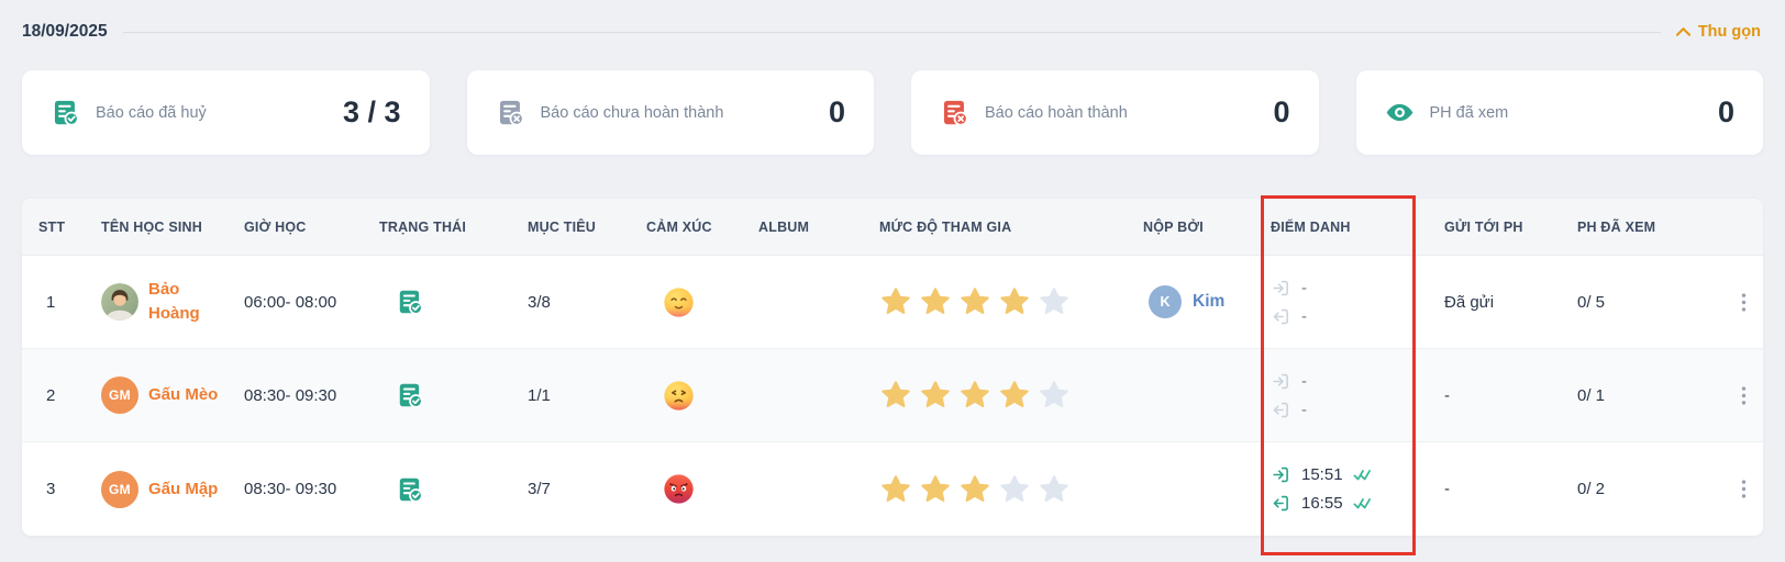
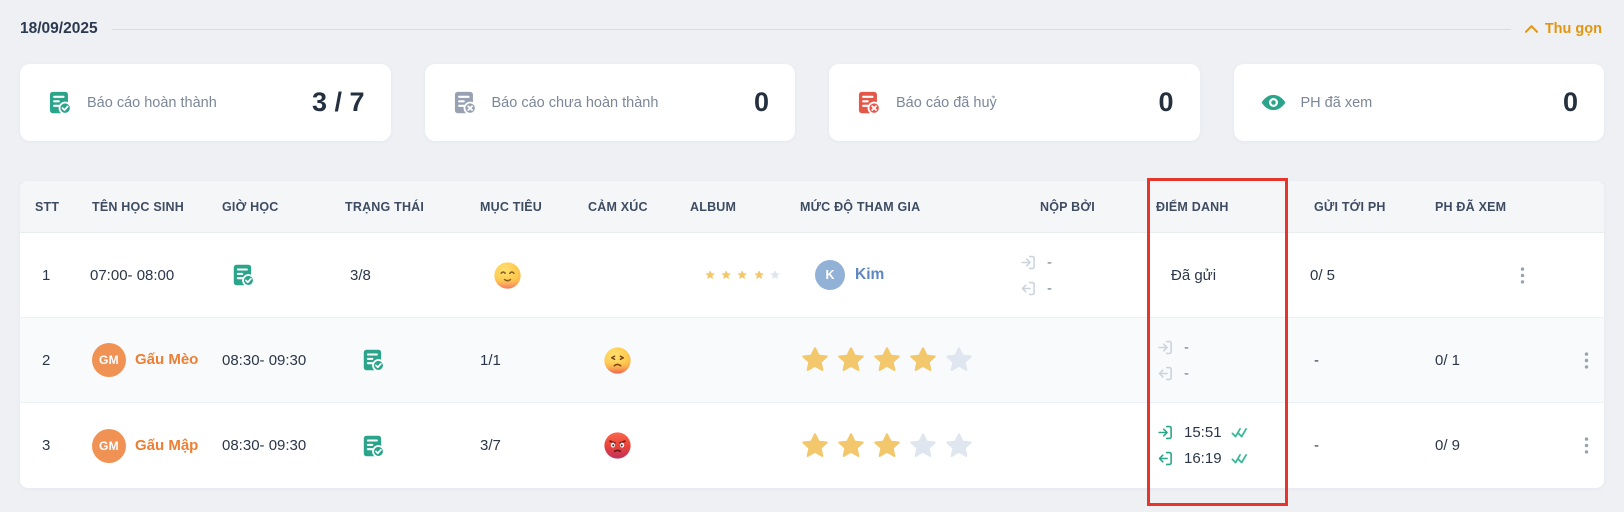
  18/09/2025
  Thu gọn
- Báo cáo đã huỷ
+ Báo cáo hoàn thành
- 3 / 3
+ 3 / 7
  Báo cáo chưa hoàn thành
  0
- Báo cáo hoàn thành
+ Báo cáo đã huỷ
  0
  PH đã xem
  0
  STT
  TÊN HỌC SINH
  GIỜ HỌC
  TRẠNG THÁI
  MỤC TIÊU
  CẢM XÚC
  ALBUM
  MỨC ĐỘ THAM GIA
  NỘP BỞI
  ĐIỂM DANH
  GỬI TỚI PH
  PH ĐÃ XEM
  1
- Bảo Hoàng
- 06:00- 08:00
+ 07:00- 08:00
  3/8
  K
  Kim
  -
  -
  Đã gửi
  0/ 5
  2
  GM
  Gấu Mèo
  08:30- 09:30
  1/1
  -
  -
  -
  0/ 1
  3
  GM
  Gấu Mập
  08:30- 09:30
  3/7
  15:51
- 16:55
+ 16:19
  -
- 0/ 2
+ 0/ 9
